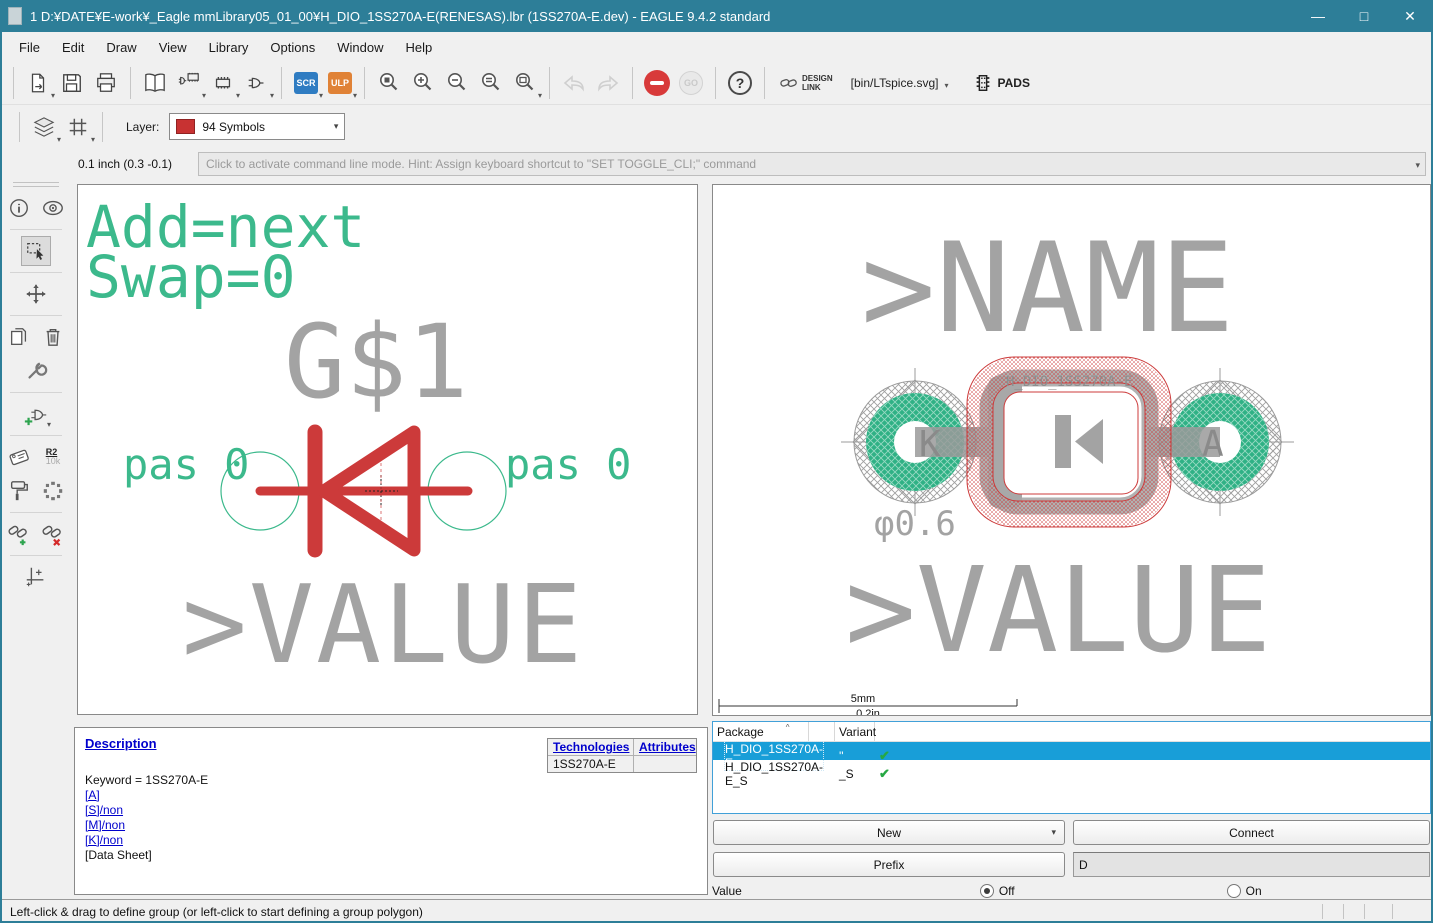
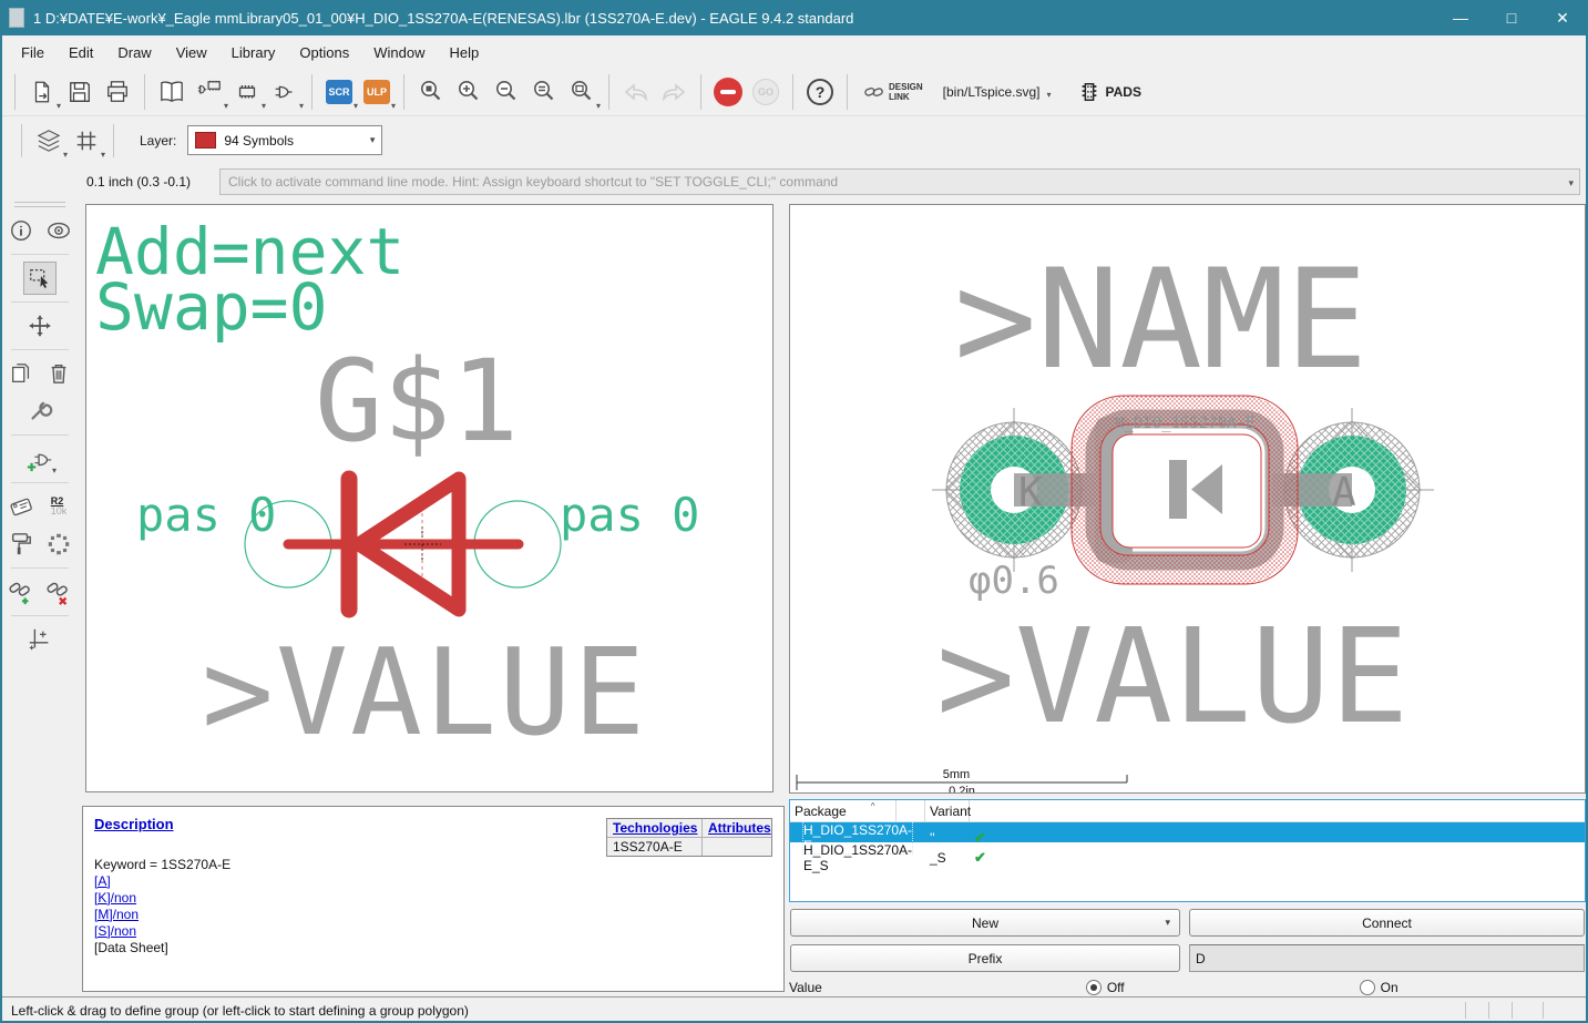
  1 D:¥DATE¥E-work¥_Eagle mmLibrary05_01_00¥H_DIO_1SS270A-E(RENESAS).lbr (1SS270A-E.dev) - EAGLE 9.4.2 standard
  —
  □
  ✕
  File
  Edit
  Draw
  View
  Library
  Options
  Window
  Help
  SCR
  ULP
  GO
  ?
  DESIGN
  LINK
  [bin/LTspice.svg]
  PADS
  Layer:
  94 Symbols
  ▾
  0.1 inch (0.3 -0.1)
  Click to activate command line mode. Hint: Assign keyboard shortcut to "SET TOGGLE_CLI;" command
  ▾
  R2
  10k
  Add=next
  Swap=0
  G$1
  pas 0
  pas 0
  >VALUE
  >NAME
  H_DIO_1SS270A-E
  K
  A
  φ0.6
  >VALUE
  5mm
  0.2in
  Description
  Technologies
  Attributes
  1SS270A-E
  Keyword = 1SS270A-E
  [A]
- [S]/non
+ [K]/non
  [M]/non
- [K]/non
+ [S]/non
  [Data Sheet]
  Package
  ^
  Variant
  H_DIO_1SS270A-E
  ''
  ✔
  H_DIO_1SS270A-E_S
  _S
  ✔
  New
  ▾
  Connect
  Prefix
  D
  Value
  Off
  On
  Left-click & drag to define group (or left-click to start defining a group polygon)
